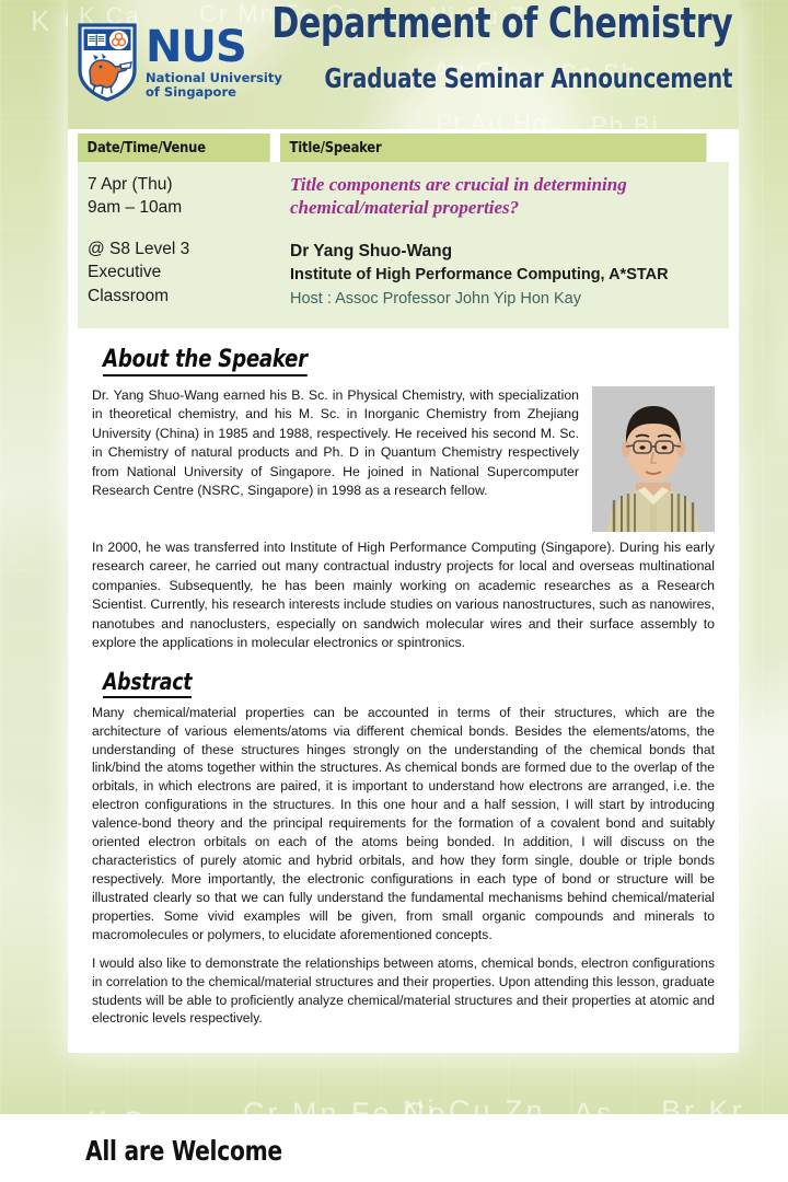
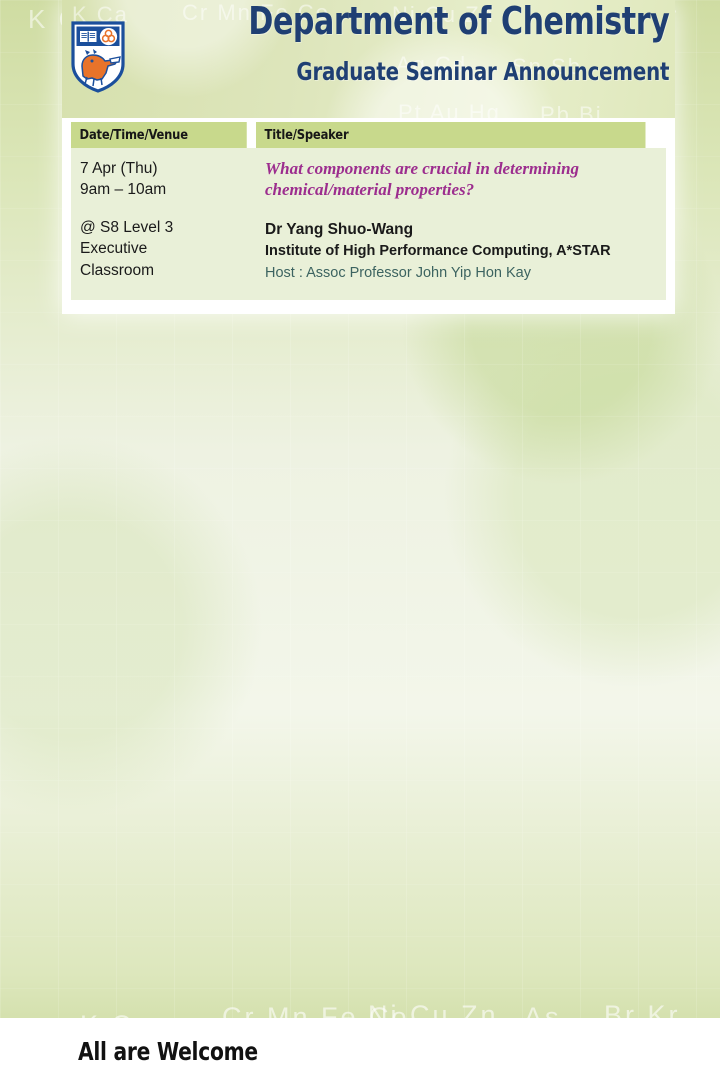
  Cr Mn Fe Co
  Ni Cu Zn
  As
  Br Kr
  Cr Mn Fe Co
  Ni Cu Zn
  Ag Cd
  Sn Sb
  Pt Au Hg
  Pb Bi
  K Ca
- NUS
- National University
- of Singapore
  Department of Chemistry
  Graduate Seminar Announcement
  Date/Time/Venue	Title/Speaker
- 7 Apr (Thu) 9am – 10am @ S8 Level 3 Executive Classroom	Title components are crucial in determining chemical/material properties? Dr Yang Shuo-Wang Institute of High Performance Computing, A*STAR Host : Assoc Professor John Yip Hon Kay
+ 7 Apr (Thu) 9am – 10am @ S8 Level 3 Executive Classroom	What components are crucial in determining chemical/material properties? Dr Yang Shuo-Wang Institute of High Performance Computing, A*STAR Host : Assoc Professor John Yip Hon Kay
- About the Speaker
- Dr. Yang Shuo-Wang earned his B. Sc. in Physical Chemistry, with specialization in theoretical chemistry, and his M. Sc. in Inorganic Chemistry from Zhejiang University (China) in 1985 and 1988, respectively. He received his second M. Sc. in Chemistry of natural products and Ph. D in Quantum Chemistry respectively from National University of Singapore. He joined in National Supercomputer Research Centre (NSRC, Singapore) in 1998 as a research fellow.
- In 2000, he was transferred into Institute of High Performance Computing (Singapore). During his early research career, he carried out many contractual industry projects for local and overseas multinational companies. Subsequently, he has been mainly working on academic researches as a Research Scientist. Currently, his research interests include studies on various nanostructures, such as nanowires, nanotubes and nanoclusters, especially on sandwich molecular wires and their surface assembly to explore the applications in molecular electronics or spintronics.
- Abstract
- Many chemical/material properties can be accounted in terms of their structures, which are the architecture of various elements/atoms via different chemical bonds. Besides the elements/atoms, the understanding of these structures hinges strongly on the understanding of the chemical bonds that link/bind the atoms together within the structures. As chemical bonds are formed due to the overlap of the orbitals, in which electrons are paired, it is important to understand how electrons are arranged, i.e. the electron configurations in the structures. In this one hour and a half session, I will start by introducing valence-bond theory and the principal requirements for the formation of a covalent bond and suitably oriented electron orbitals on each of the atoms being bonded. In addition, I will discuss on the characteristics of purely atomic and hybrid orbitals, and how they form single, double or triple bonds respectively. More importantly, the electronic configurations in each type of bond or structure will be illustrated clearly so that we can fully understand the fundamental mechanisms behind chemical/material properties. Some vivid examples will be given, from small organic compounds and minerals to macromolecules or polymers, to elucidate aforementioned concepts.
- I would also like to demonstrate the relationships between atoms, chemical bonds, electron configurations in correlation to the chemical/material structures and their properties. Upon attending this lesson, graduate students will be able to proficiently analyze chemical/material structures and their properties at atomic and electronic levels respectively.
  All are Welcome
